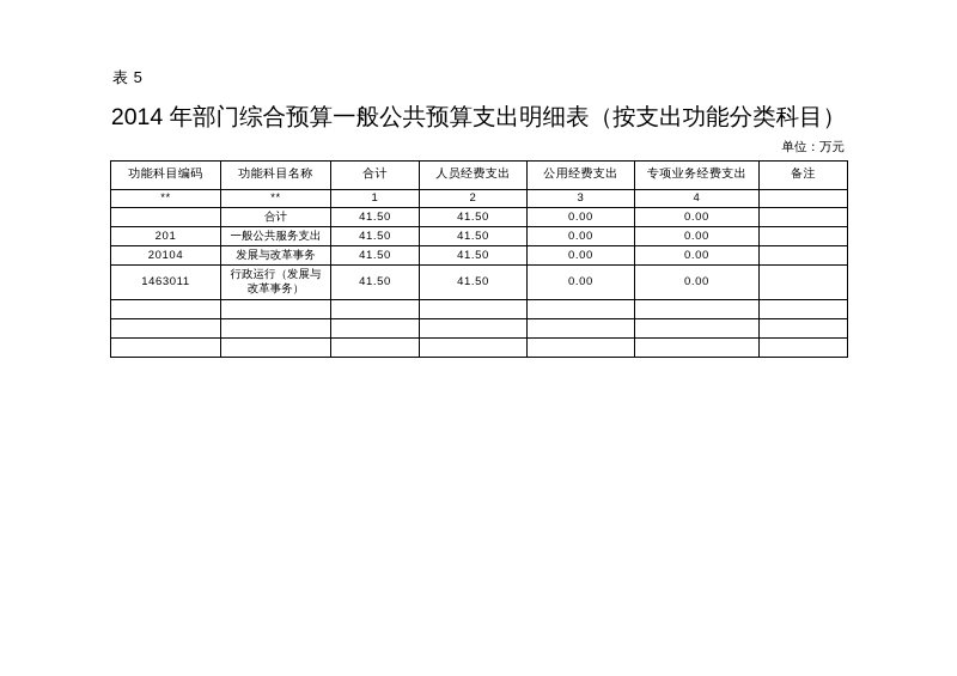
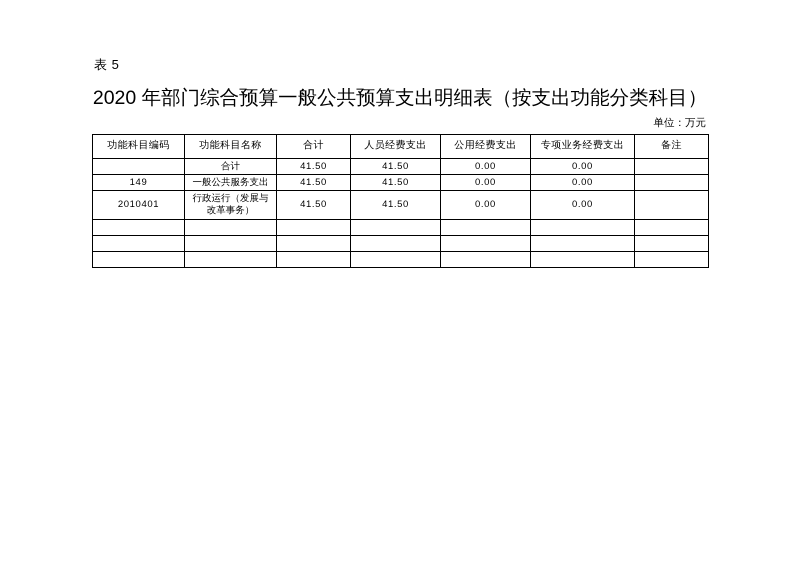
  表 5
- 2014 年部门综合预算一般公共预算支出明细表（按支出功能分类科目）
+ 2020 年部门综合预算一般公共预算支出明细表（按支出功能分类科目）
  单位：万元
  功能科目编码	功能科目名称	合计	人员经费支出	公用经费支出	专项业务经费支出	备注
- **	**	1	2	3	4
  	合计	41.50	41.50	0.00	0.00
- 201	一般公共服务支出	41.50	41.50	0.00	0.00
+ 149	一般公共服务支出	41.50	41.50	0.00	0.00
- 20104	发展与改革事务	41.50	41.50	0.00	0.00
- 1463011	行政运行（发展与 改革事务）	41.50	41.50	0.00	0.00
+ 2010401	行政运行（发展与 改革事务）	41.50	41.50	0.00	0.00
